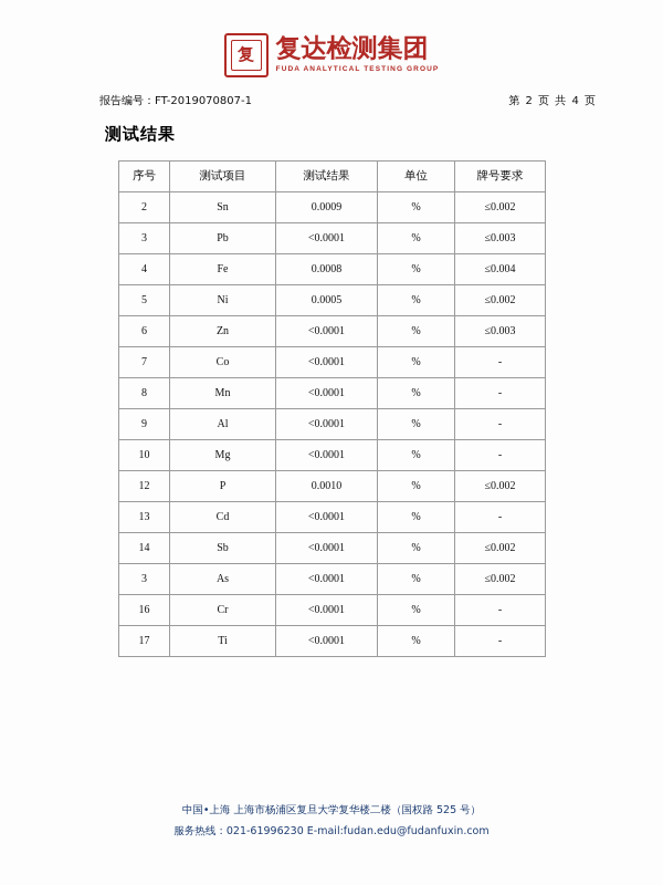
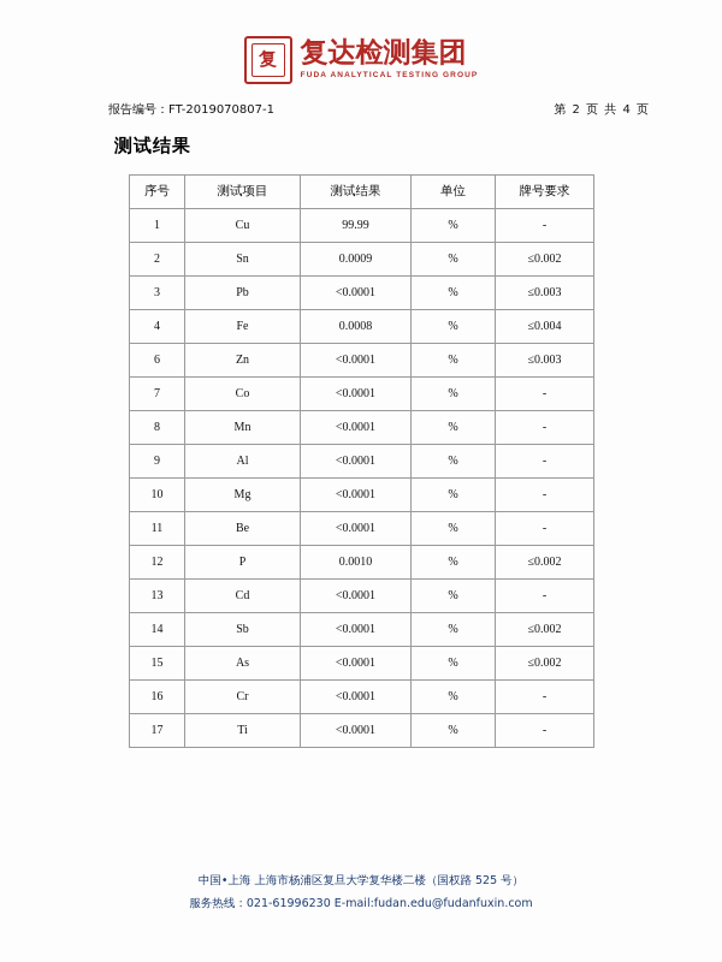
  复
  复达检测集团
  报告编号：FT-2019070807-1
  第 2 页 共 4 页
  测试结果
  序号	测试项目	测试结果	单位	牌号要求
+ 1	Cu	99.99	%	-
  2	Sn	0.0009	%	≤0.002
  3	Pb	<0.0001	%	≤0.003
  4	Fe	0.0008	%	≤0.004
- 5	Ni	0.0005	%	≤0.002
  6	Zn	<0.0001	%	≤0.003
  7	Co	<0.0001	%	-
  8	Mn	<0.0001	%	-
  9	Al	<0.0001	%	-
  10	Mg	<0.0001	%	-
+ 11	Be	<0.0001	%	-
  12	P	0.0010	%	≤0.002
  13	Cd	<0.0001	%	-
  14	Sb	<0.0001	%	≤0.002
- 3	As	<0.0001	%	≤0.002
+ 15	As	<0.0001	%	≤0.002
  16	Cr	<0.0001	%	-
  17	Ti	<0.0001	%	-
  中国•上海 上海市杨浦区复旦大学复华楼二楼（国权路 525 号）
  服务热线：021-61996230 E-mail:fudan.edu@fudanfuxin.com
